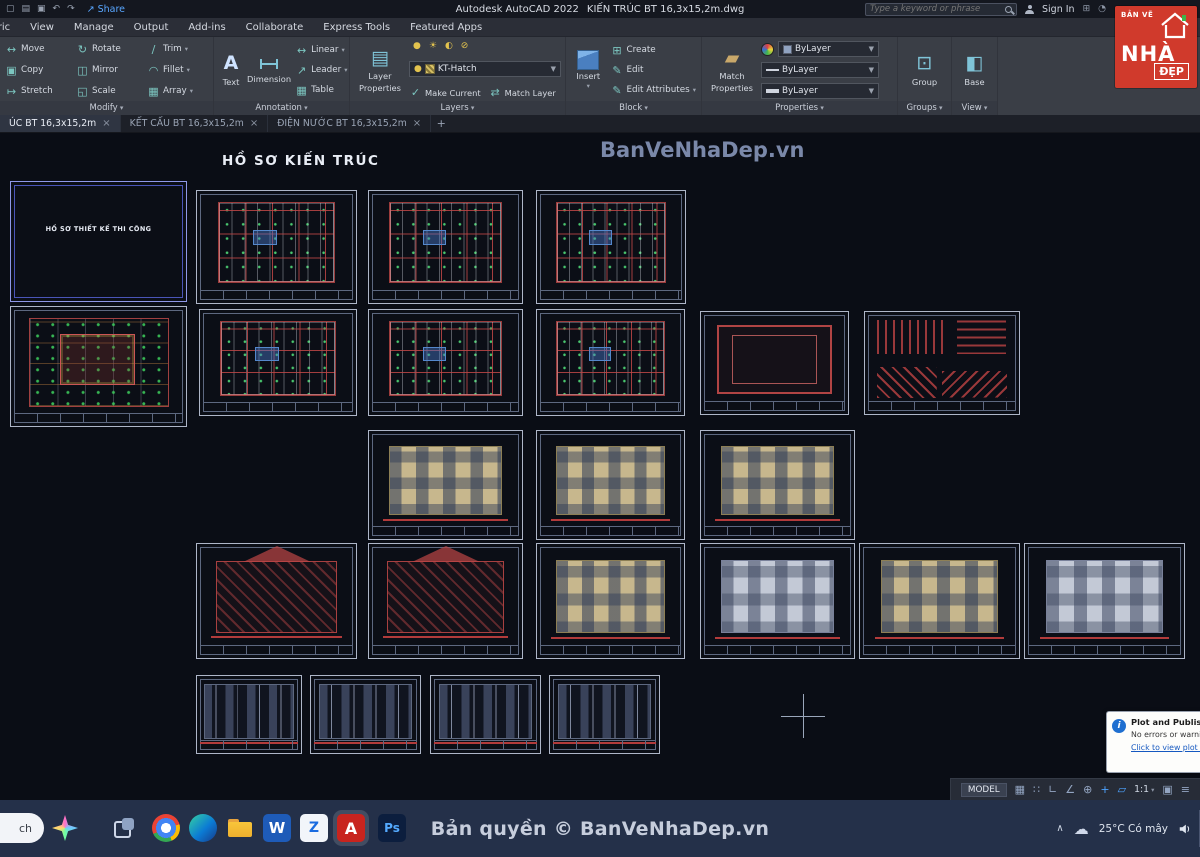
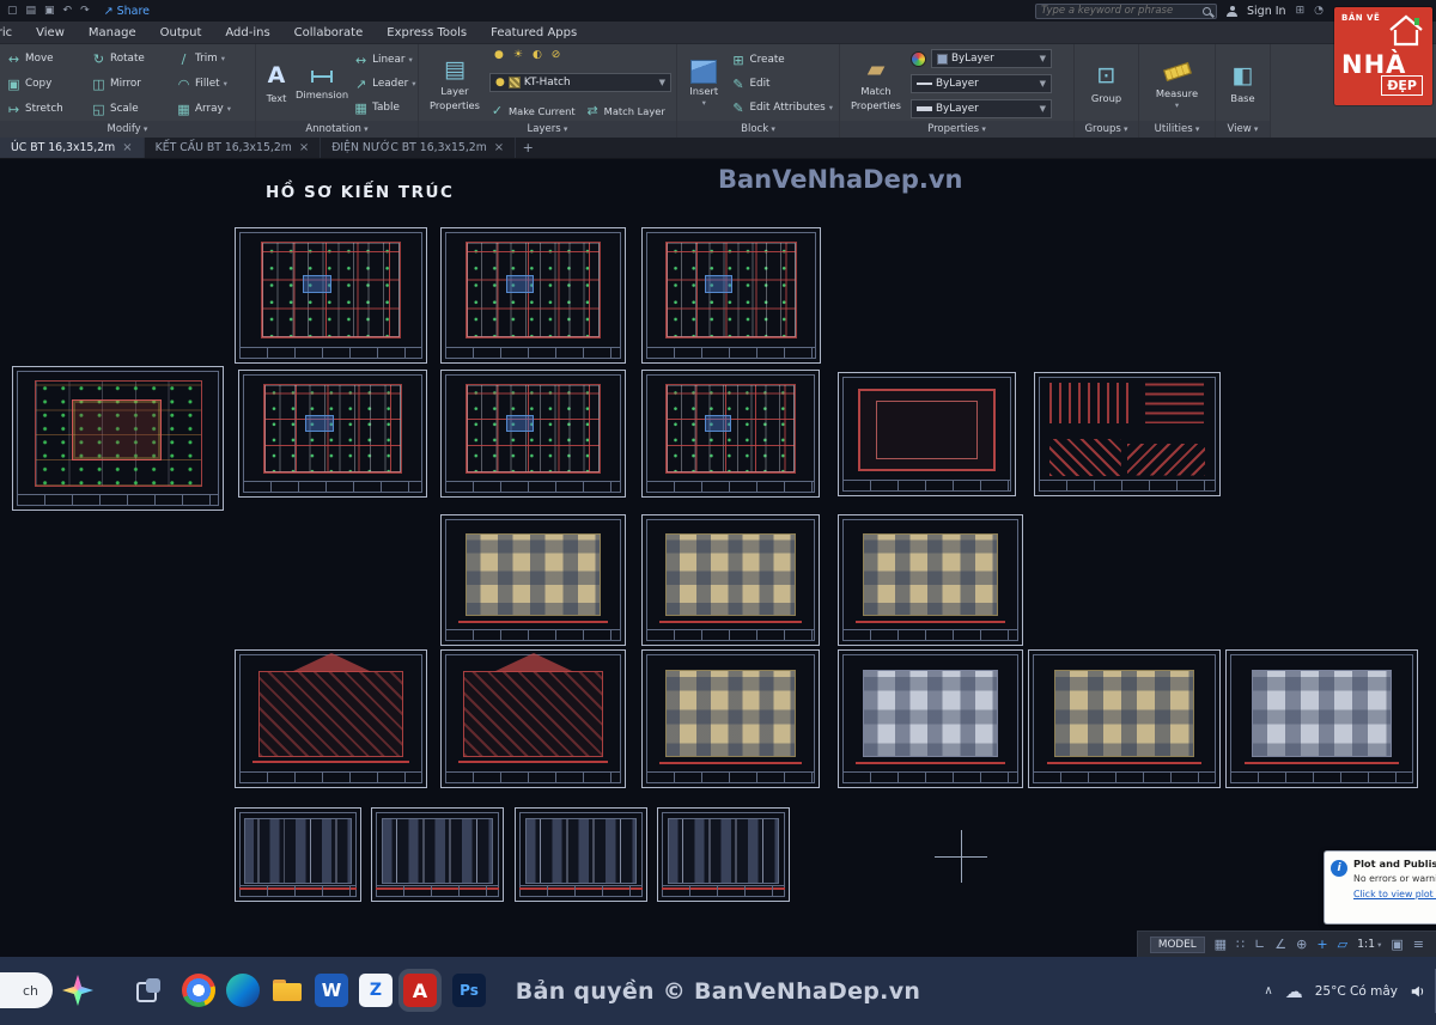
  ▢
  ▤
  ▣
  ↶
  ↷
  ↗
  Share
- Autodesk AutoCAD 2022
- KIẾN TRÚC BT 16,3x15,2m.dwg
  Type a keyword or phrase
  Sign In
  ⊞
  ◔
  View
  Manage
  Output
  Add-ins
  Collaborate
  Express Tools
  Featured Apps
  ↔
  Move
  ↻
  Rotate
  ∕
  Trim
  ▣
  Copy
  ◫
  Mirror
  ◠
  Fillet
  ↦
  Stretch
  ◱
  Scale
  ▦
  Array
  Modify
  A
  Text
  Dimension
  ↔
  Linear
  ↗
  Leader
  ▦
  Table
  Annotation
  ▤
  Layer
  Properties
  ●
  ☀
  ◐
  ⊘
  ●
  KT-Hatch
  ▼
  ✓
  Make Current
  ⇄
  Match Layer
  Layers
  Insert
  ⊞
  Create
  ✎
  Edit
  ✎
  Edit Attributes
  Block
  ▰
  Match
  Properties
  ByLayer
  ▼
  ByLayer
  ▼
  ByLayer
  ▼
  Properties
  ⊡
  Group
  Groups
+ Measure
+ Utilities
  ◧
  Base
  View
  ÚC BT 16,3x15,2m
  KẾT CẤU BT 16,3x15,2m
  ĐIỆN NƯỚC BT 16,3x15,2m
  HỒ SƠ KIẾN TRÚC
  BanVeNhaDep.vn
- HỒ SƠ THIẾT KẾ THI CÔNG
  Plot and Publis
  No errors or warn
  Click to view plot
  MODEL
  ▦
  ∷
  ∟
  ∠
  ⊕
  +
  ▱
  1:1
  ▣
  ≡
  ch
  W
  Z
  A
  Ps
  Bản quyền © BanVeNhaDep.vn
  ∧
  ☁
  25°C Có mây
  BẢN VẼ
  NHÀ
  ĐẸP
